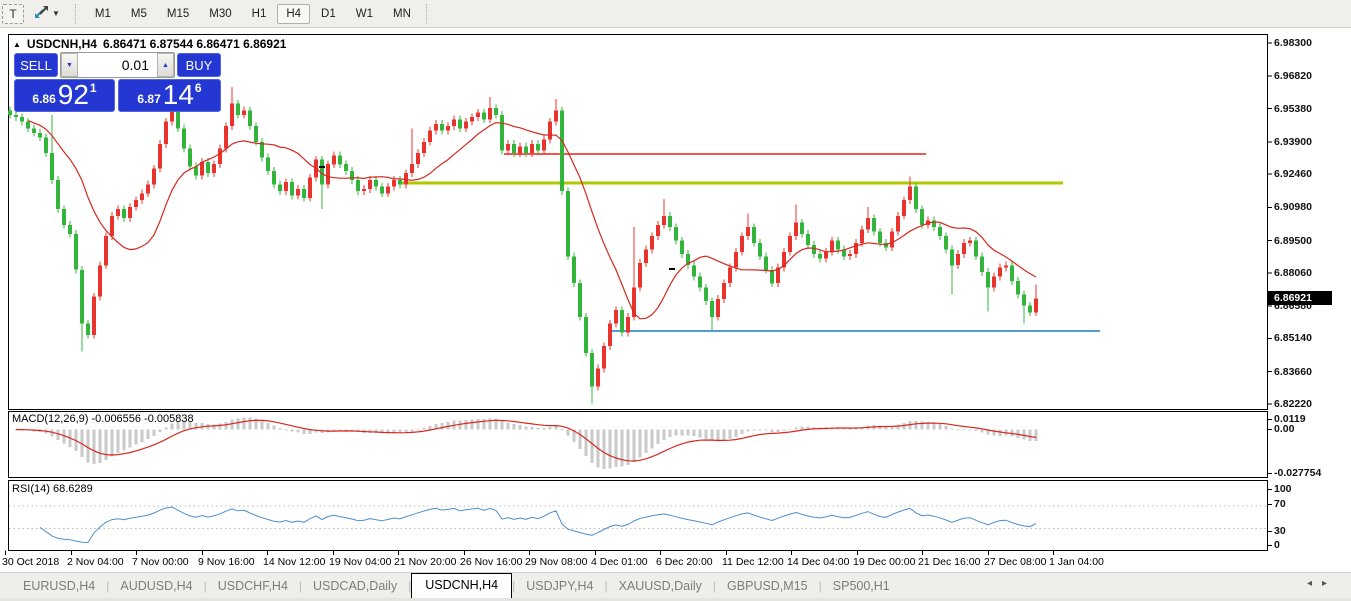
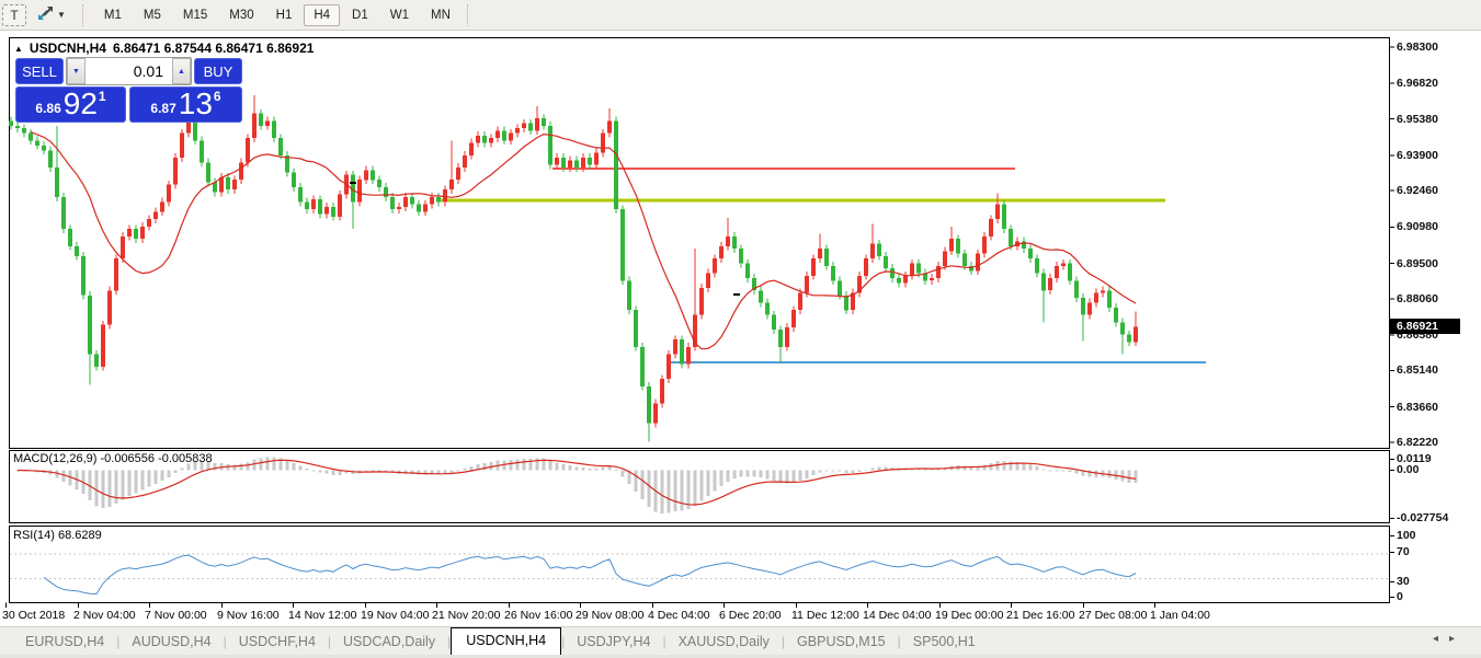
  T
  ▼
  M1
  M5
  M15
  M30
  H1
  H4
  D1
  W1
  MN
  ▲
  USDCNH,H4
  6.86471 6.87544 6.86471 6.86921
  SELL
  0.01
  BUY
  6.86
  92
  1
  6.87
- 14
+ 13
  6
  MACD(12,26,9) -0.006556 -0.005838
  RSI(14) 68.6289
  6.98300
  6.96820
  6.95380
  6.93900
  6.92460
  6.90980
  6.89500
  6.88060
  6.86580
  6.85140
  6.83660
  6.82220
  0.0119
  0.00
  -0.027754
  100
  70
  30
  0
  30 Oct 2018
  2 Nov 04:00
  7 Nov 00:00
  9 Nov 16:00
  14 Nov 12:00
  19 Nov 04:00
  21 Nov 20:00
  26 Nov 16:00
  29 Nov 08:00
- 4 Dec 01:00
+ 4 Dec 04:00
  6 Dec 20:00
  11 Dec 12:00
  14 Dec 04:00
  19 Dec 00:00
  21 Dec 16:00
  27 Dec 08:00
  1 Jan 04:00
  6.86921
  EURUSD,H4
  |
  AUDUSD,H4
  |
  USDCHF,H4
  |
  USDCAD,Daily
  |
  USDCNH,H4
  |
  USDJPY,H4
  |
  XAUUSD,Daily
  |
  GBPUSD,M15
  |
  SP500,H1
  ◂▸
